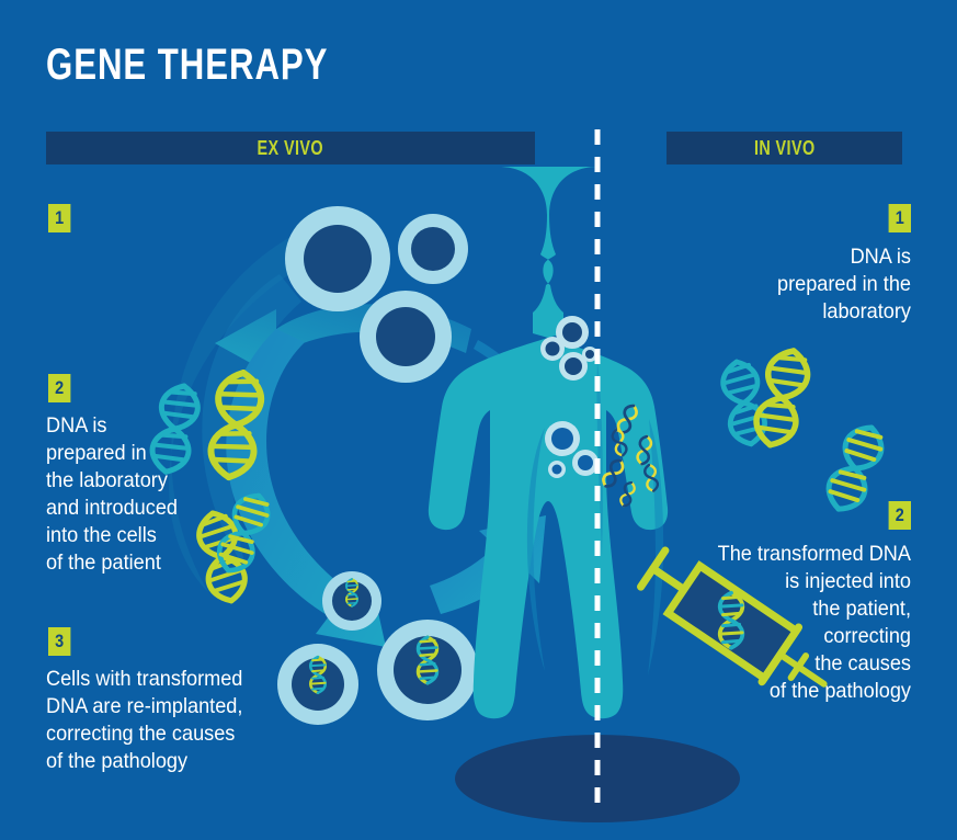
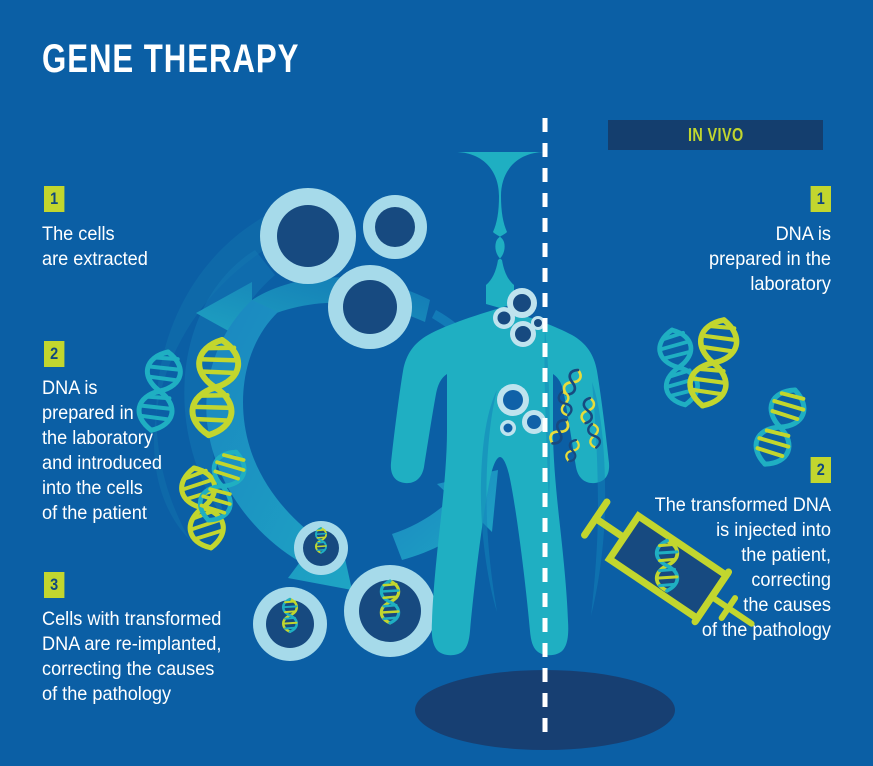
  GENE THERAPY
- EX VIVO
  IN VIVO
  1
+ The cells
+ are extracted
  2
  DNA is
  prepared in
  the laboratory
  and introduced
  into the cells
  of the patient
  3
  Cells with transformed
  DNA are re-implanted,
  correcting the causes
  of the pathology
  1
  DNA is
  prepared in the
  laboratory
  2
  The transformed DNA
  is injected into
  the patient,
  correcting
  the causes
  of the pathology
